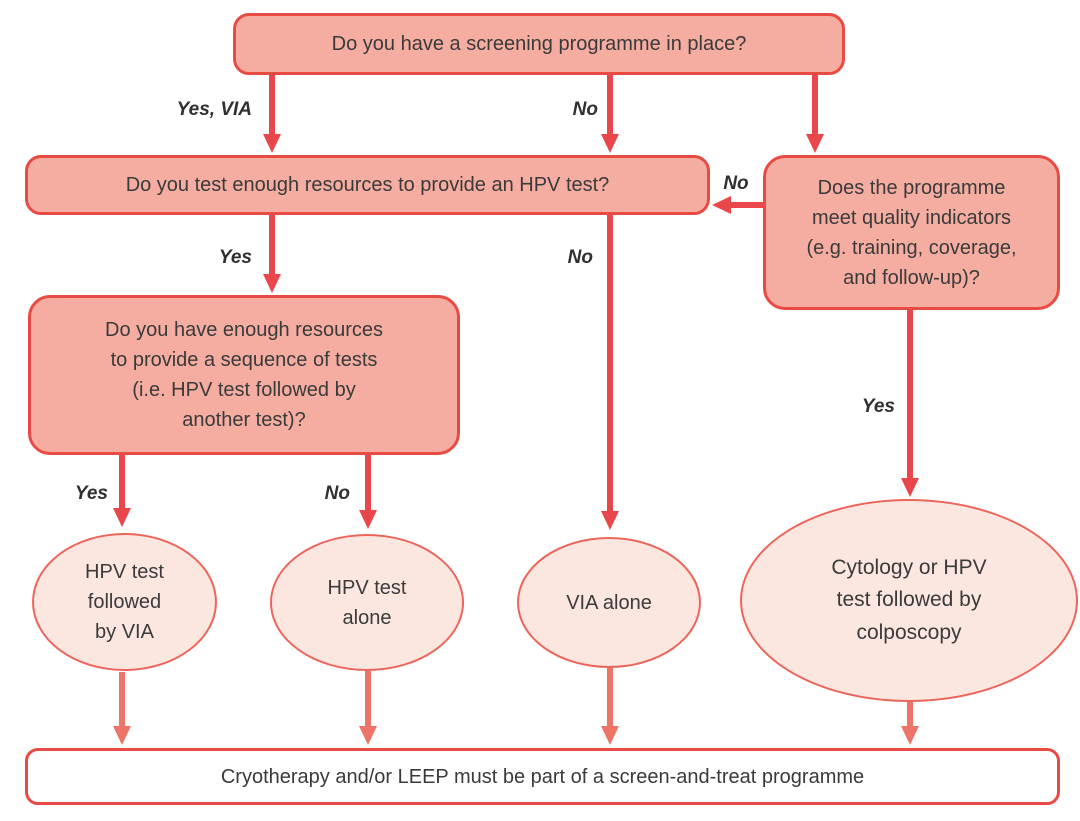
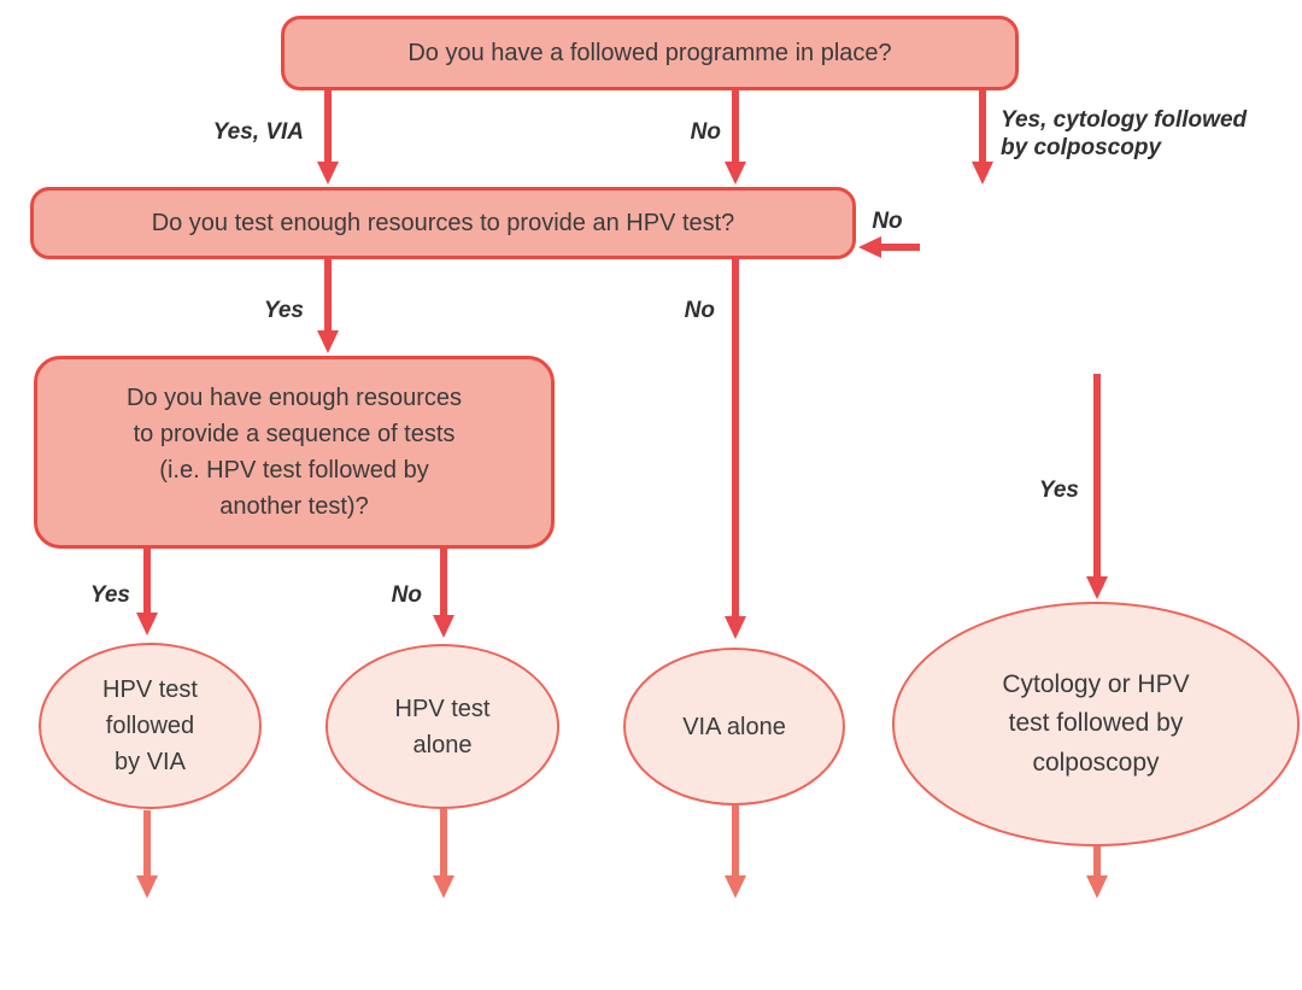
- Do you have a screening programme in place?
+ Do you have a followed programme in place?
  Do you test enough resources to provide an HPV test?
- Does the programme
- meet quality indicators
- (e.g. training, coverage,
- and follow-up)?
  Do you have enough resources
  to provide a sequence of tests
  (i.e. HPV test followed by
  another test)?
  HPV test
  followed
  by VIA
  HPV test
  alone
  VIA alone
  Cytology or HPV
  test followed by
  colposcopy
- Cryotherapy and/or LEEP must be part of a screen-and-treat programme
  Yes, VIA
  No
+ Yes, cytology followed
+ by colposcopy
  No
  Yes
  No
  Yes
  No
  Yes
